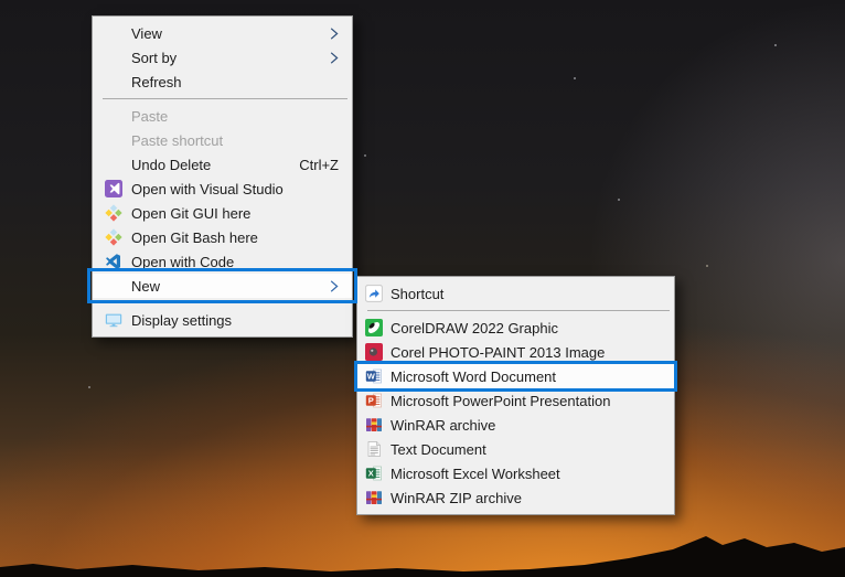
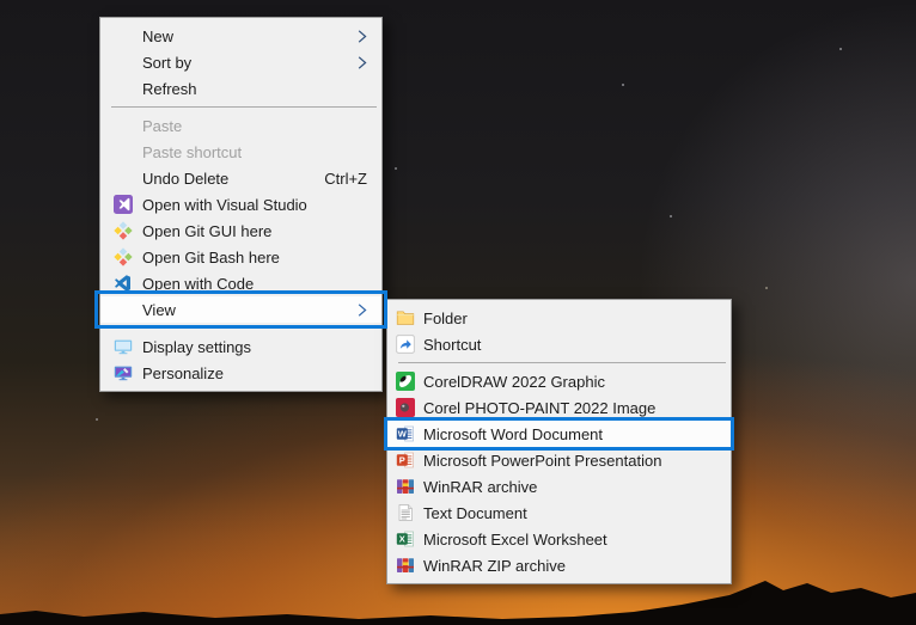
- View
+ New
  Sort by
  Refresh
  Paste
  Paste shortcut
  Undo Delete
  Ctrl+Z
  Open with Visual Studio
  Open Git GUI here
  Open Git Bash here
  Open with Code
- New
+ View
  Display settings
+ Personalize
+ Folder
  Shortcut
  CorelDRAW 2022 Graphic
- Corel PHOTO-PAINT 2013 Image
+ Corel PHOTO-PAINT 2022 Image
  W
  Microsoft Word Document
  P
  Microsoft PowerPoint Presentation
  WinRAR archive
  Text Document
  X
  Microsoft Excel Worksheet
  WinRAR ZIP archive
